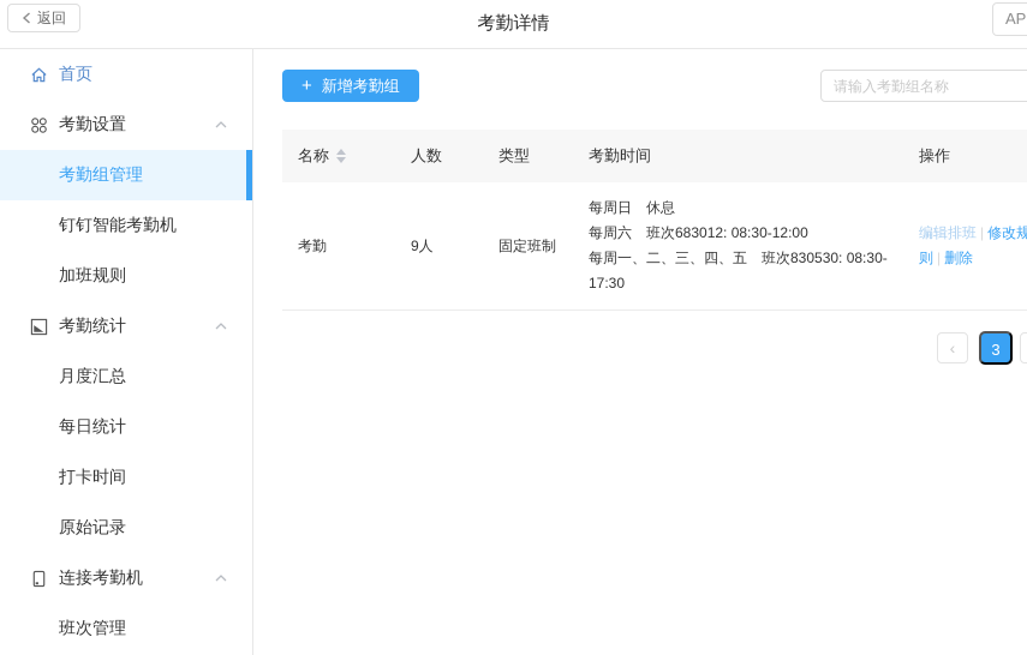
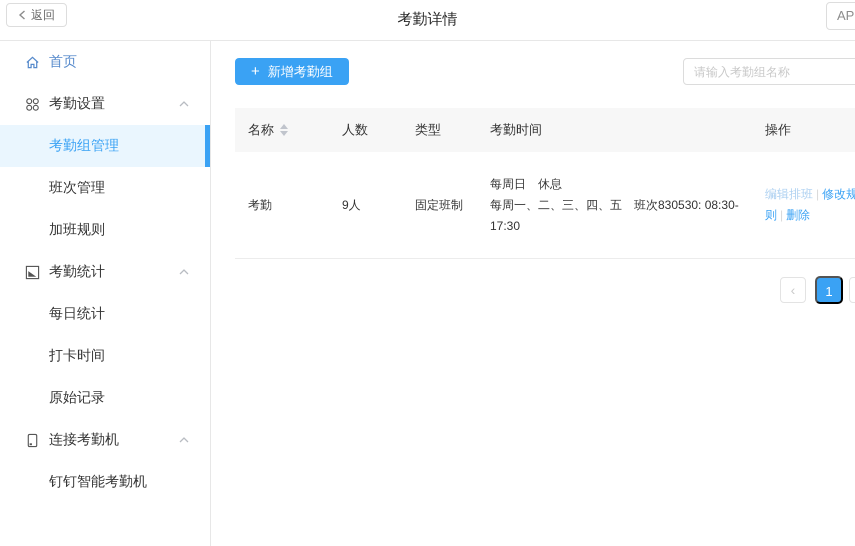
  返回
  考勤详情
  AP
  首页
  考勤设置
  考勤组管理
- 钉钉智能考勤机
+ 班次管理
  加班规则
  考勤统计
- 月度汇总
  每日统计
  打卡时间
  原始记录
  连接考勤机
- 班次管理
+ 钉钉智能考勤机
  +
  新增考勤组
  请输入考勤组名称
  名称
  人数
  类型
  考勤时间
  操作
  考勤
  9人
  固定班制
  每周日 休息
- 每周六 班次683012: 08:30-12:00
  每周一、二、三、四、五 班次830530: 08:30-17:30
  编辑排班 | 修改规则 | 删除
  ‹
- 3
+ 1
